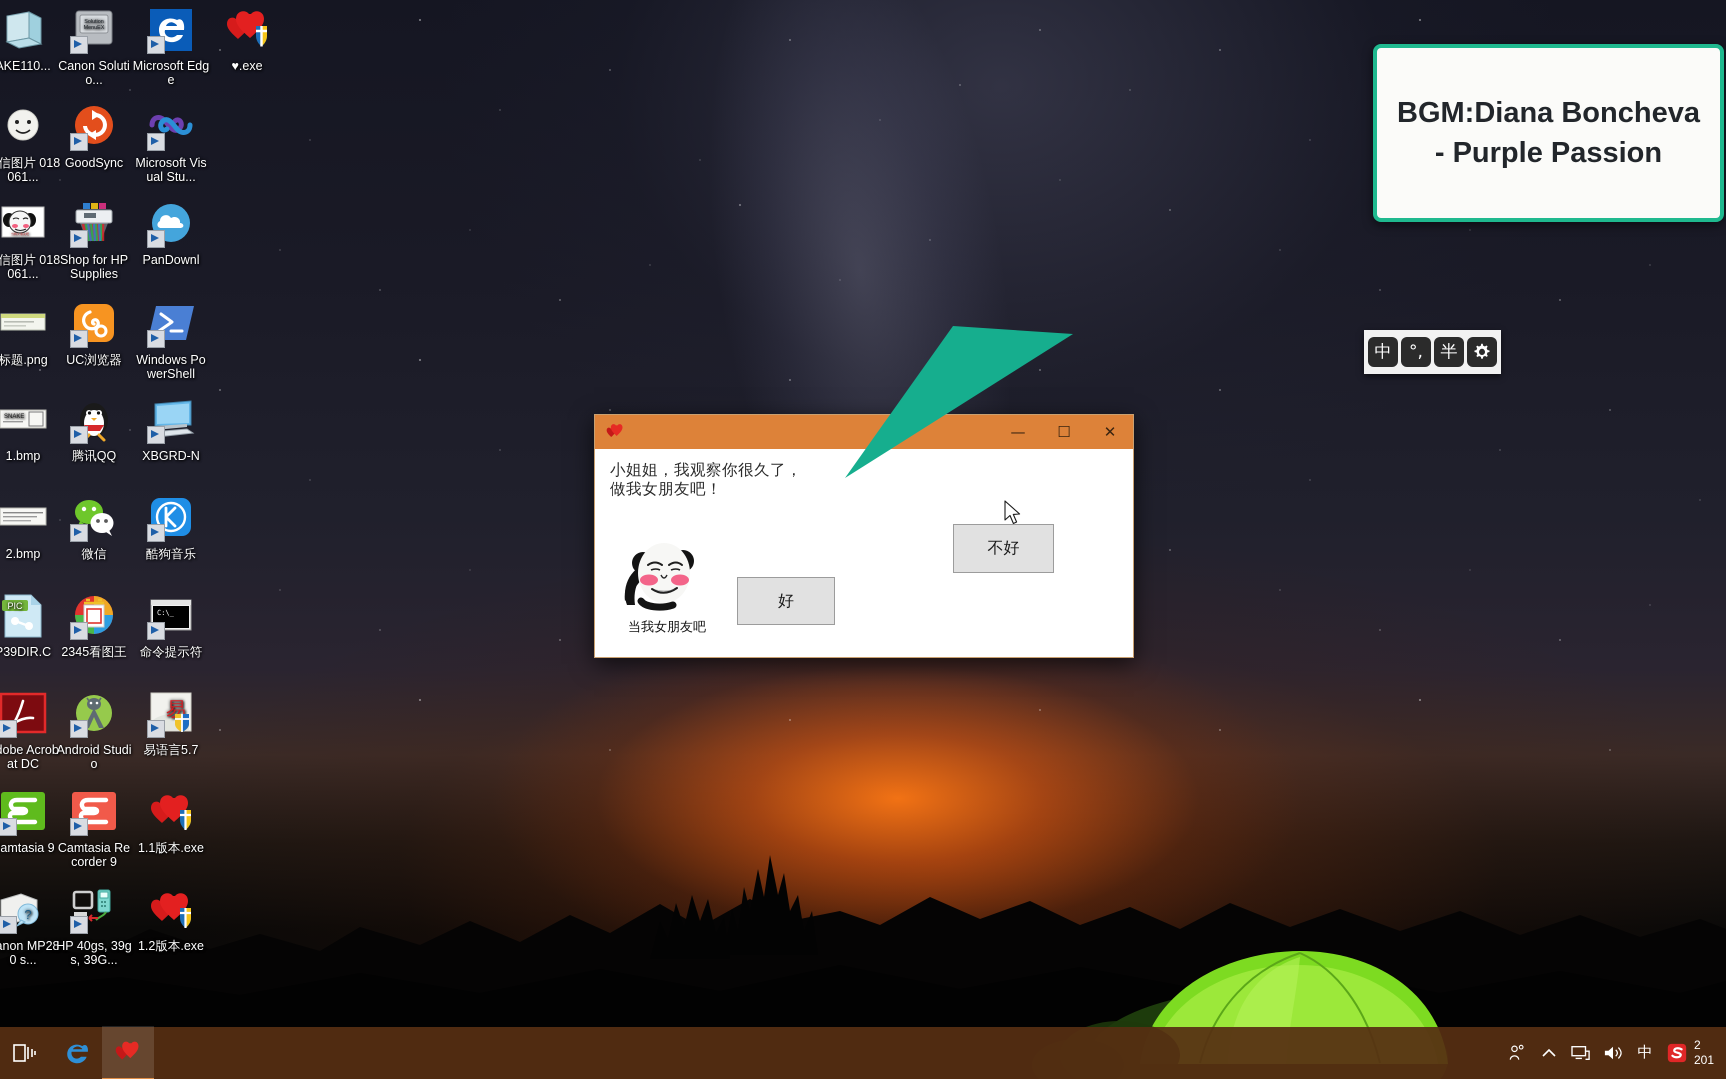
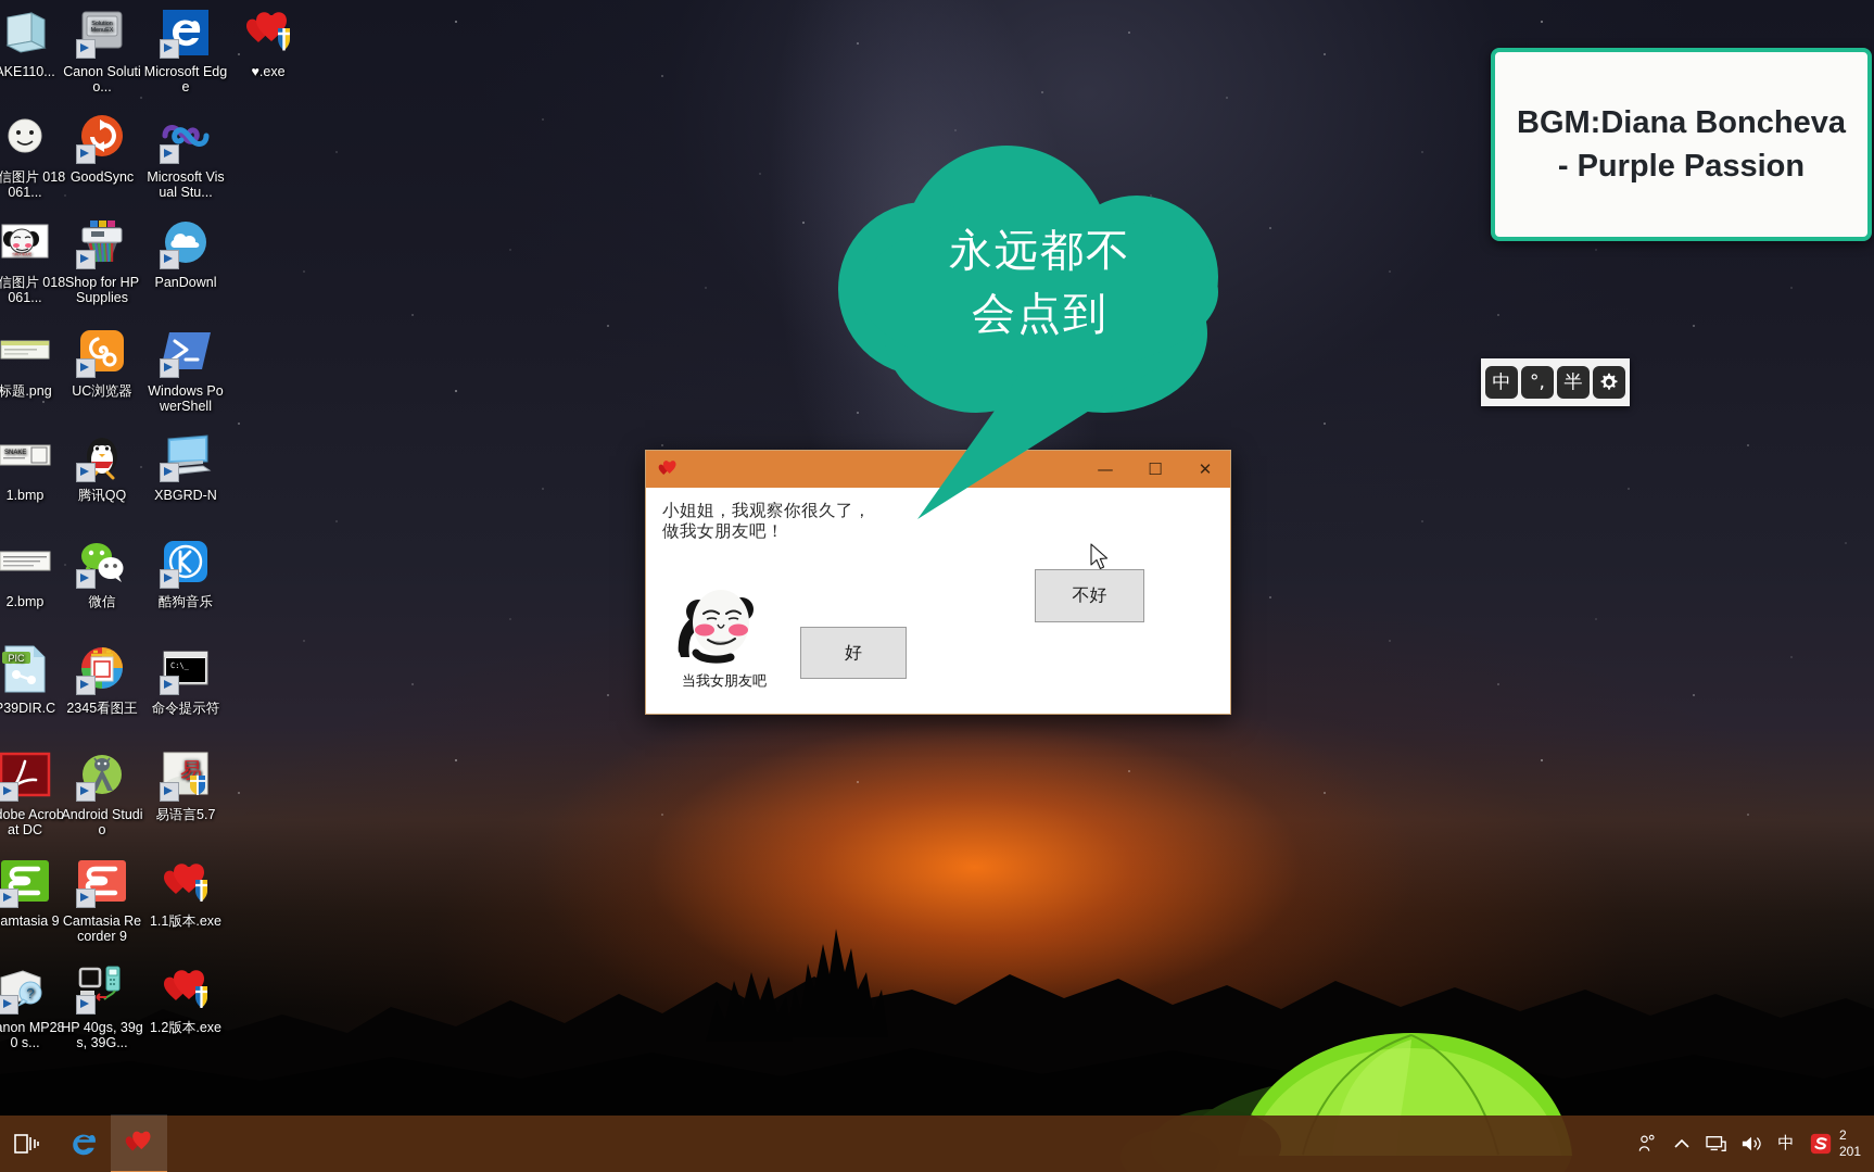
  KE110...
  Canon Solutio...
  Microsoft Edge
  ♥.exe
  信图片 018061...
  GoodSync
  Microsoft Visual Stu...
  信图片 018061...
  Shop for HP Supplies
  PanDownl
  标题.png
  UC浏览器
  Windows PowerShell
  1.bmp
  腾讯QQ
  XBGRD-N
  2.bmp
  微信
  酷狗音乐
  PIC
  39DIR.C
  2345看图王
  C:\_
  命令提示符
  obe Acrobat DC
  Android Studio
  易
  易语言5.7
  amtasia 9
  Camtasia Recorder 9
  1.1版本.exe
  ?
  non MP280 s...
  HP 40gs, 39gs, 39G...
  1.2版本.exe
+ 永远都不
+ 会点到
  BGM:Diana Boncheva - Purple Passion
  中
  °,
  半
  —
  ☐
  ✕
  小姐姐，我观察你很久了，做我女朋友吧！
  当我女朋友吧
  好
  不好
  中
  2
  201
